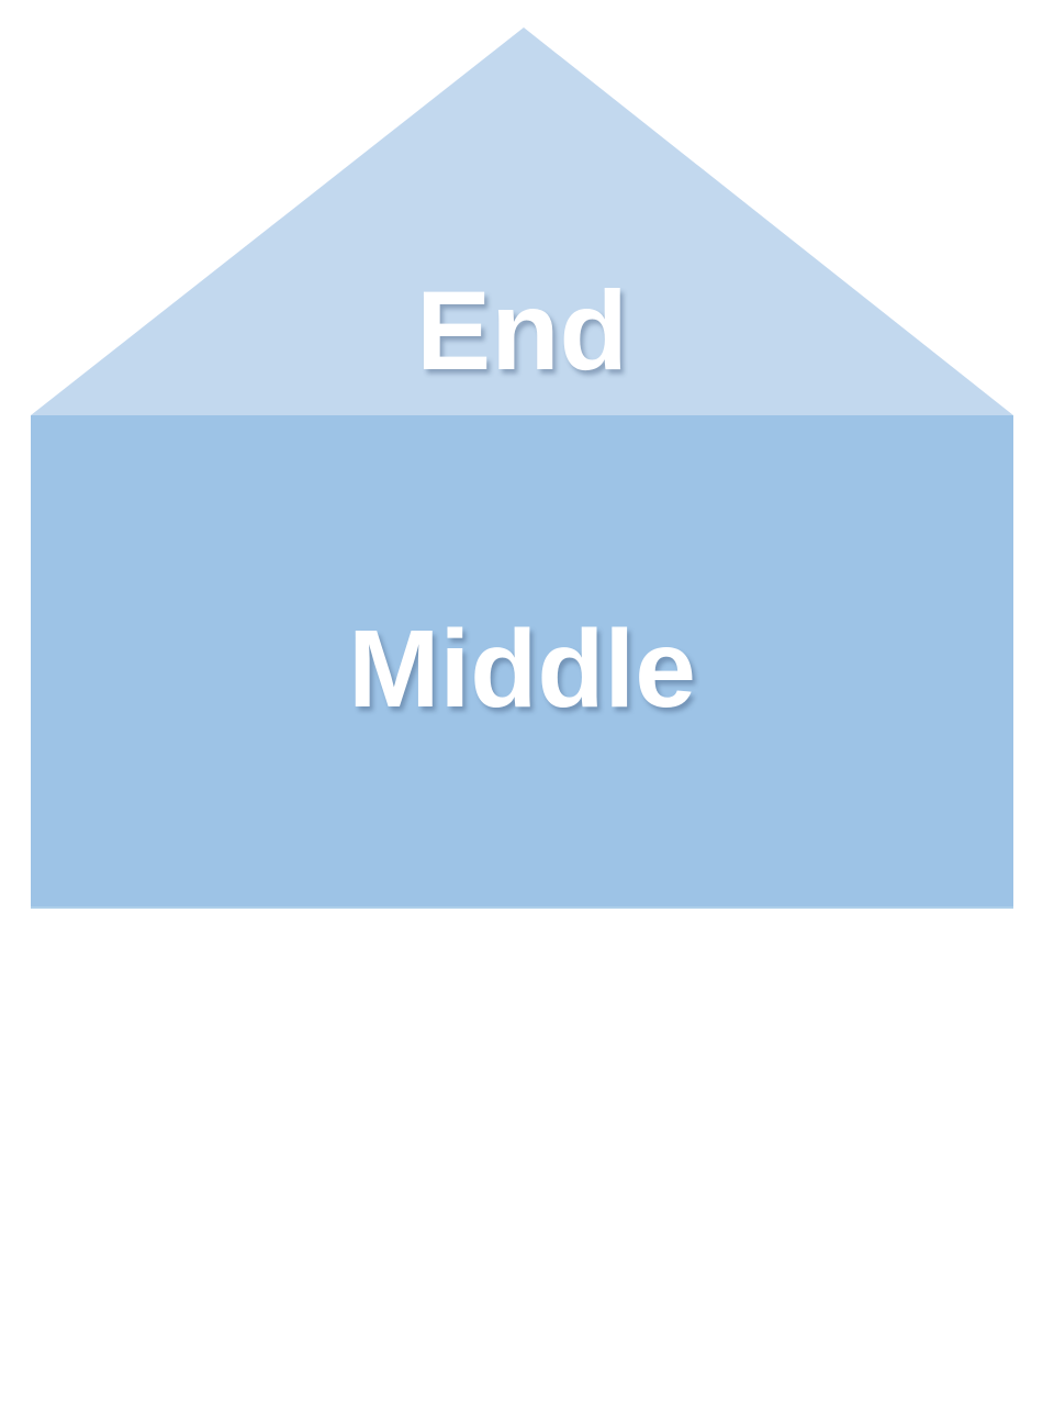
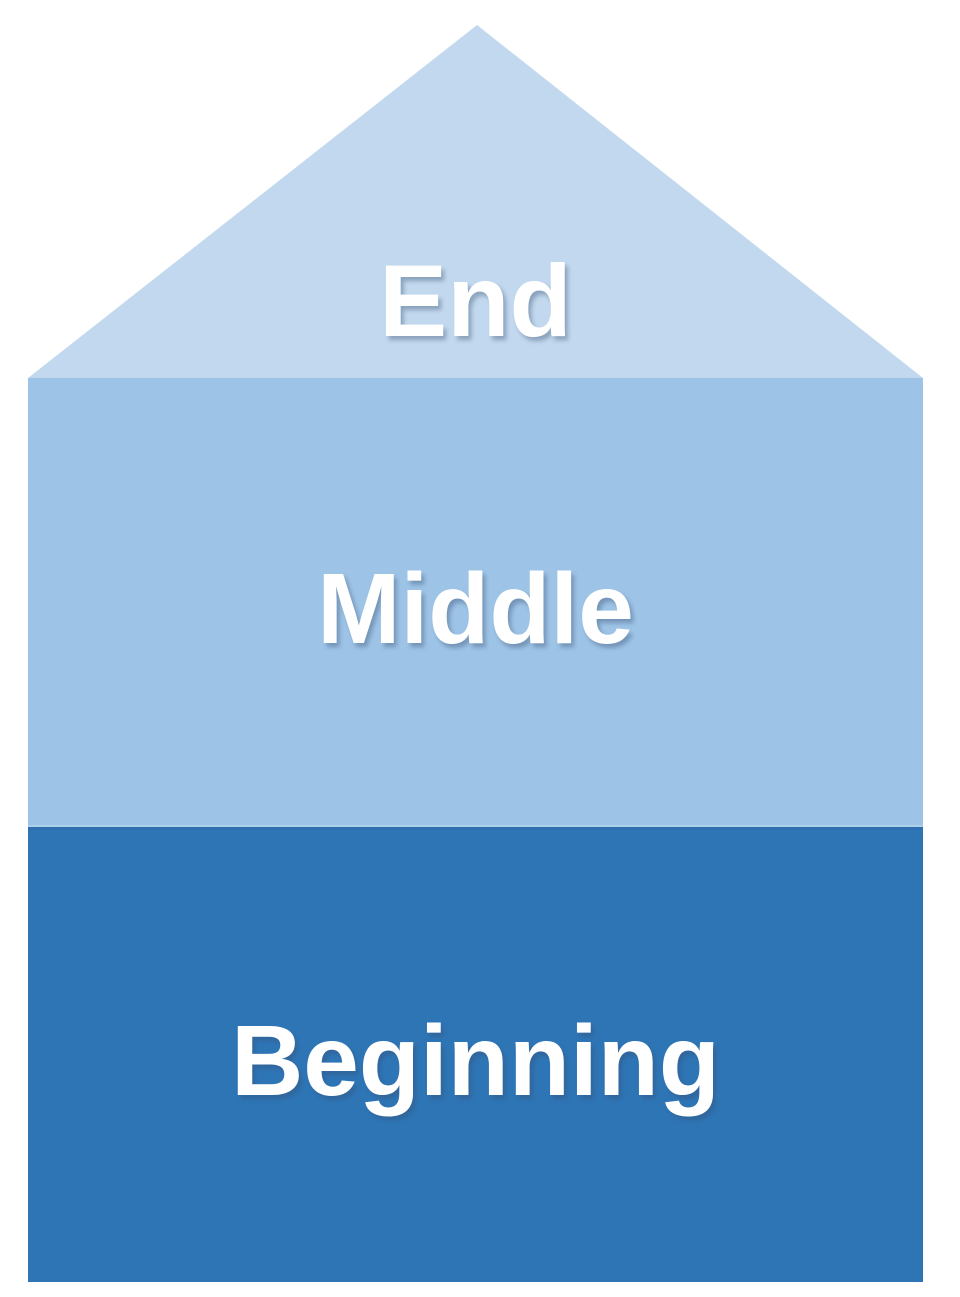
  End
  Middle
+ Beginning
